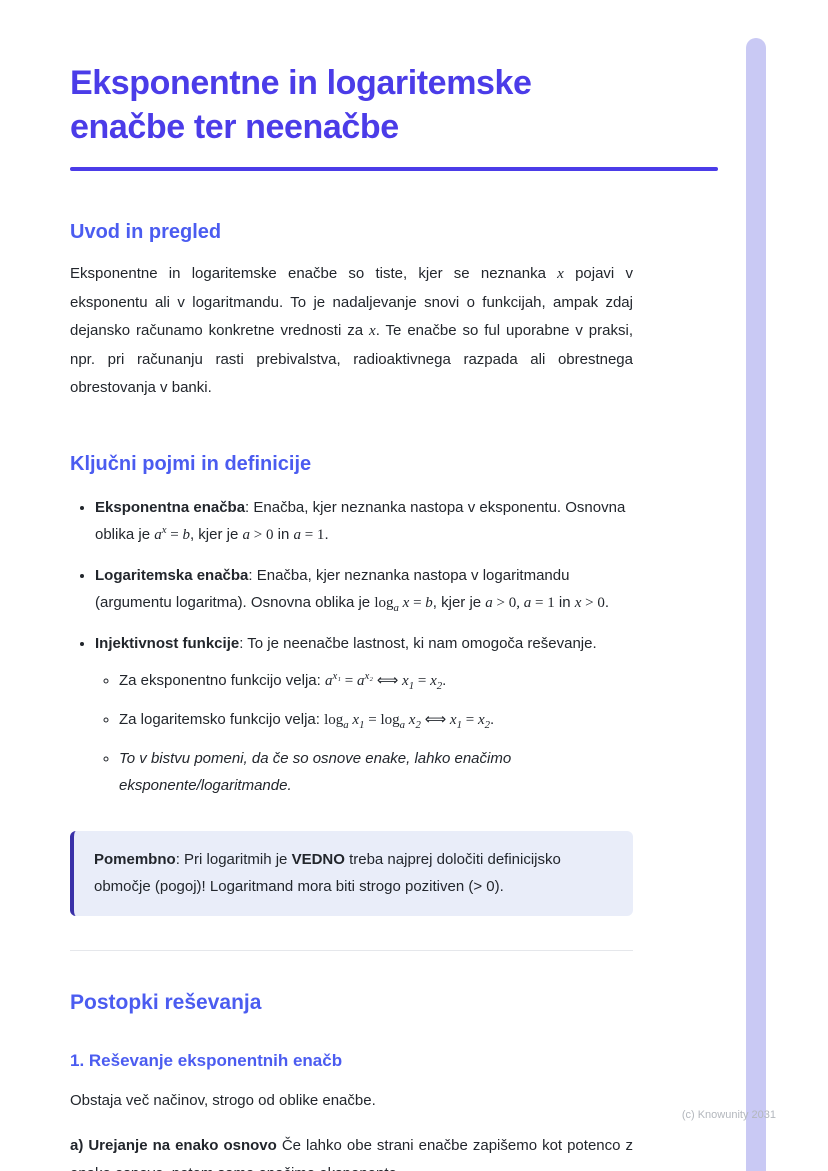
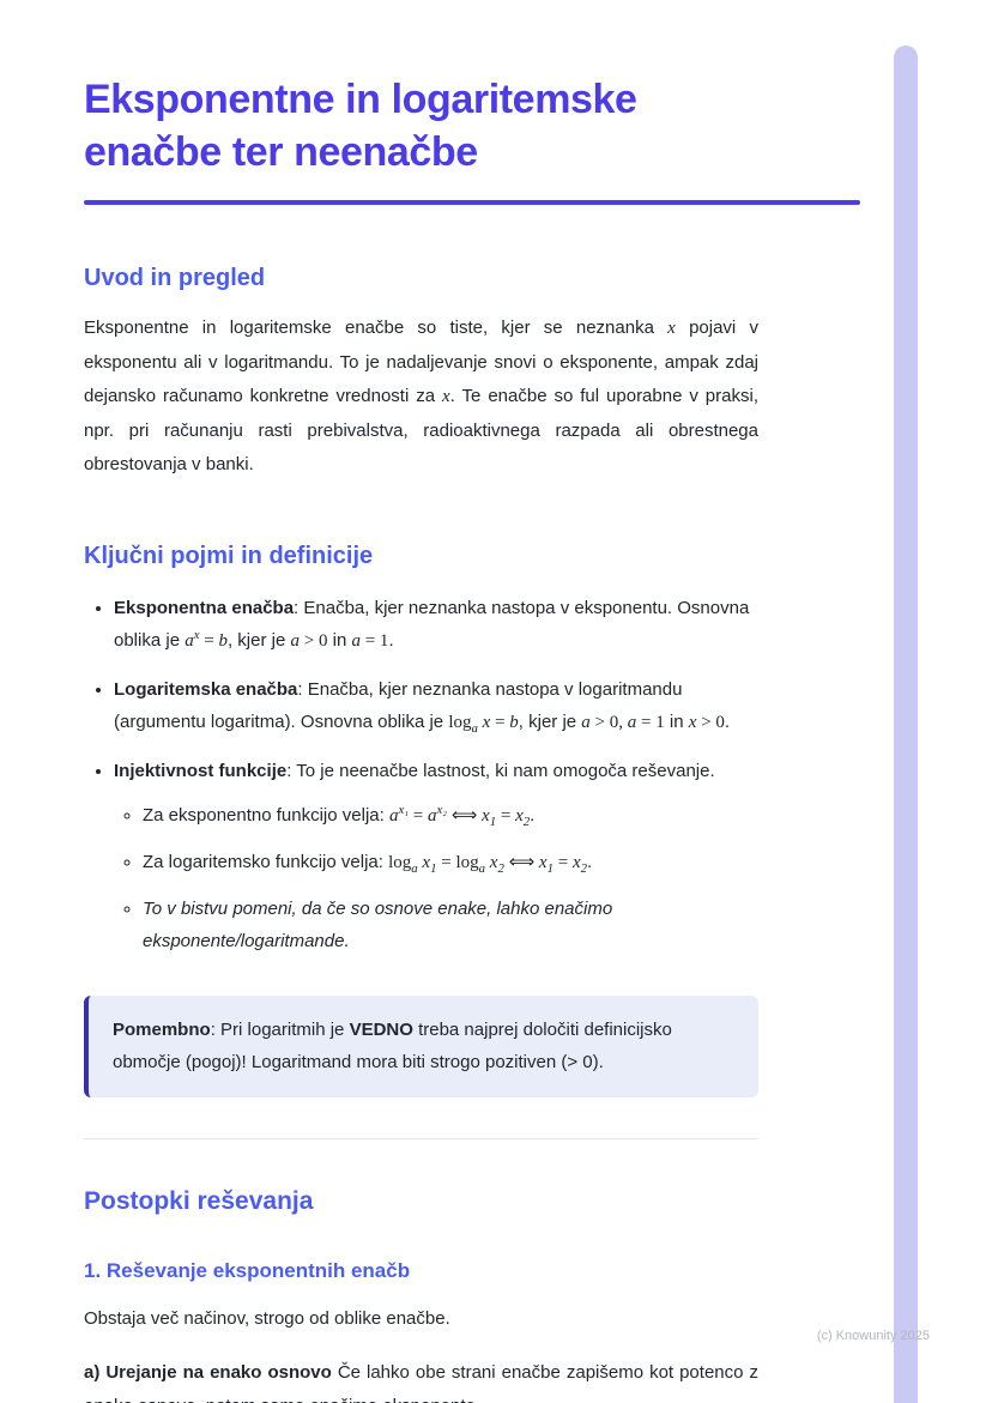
  Eksponentne in logaritemske
  enačbe ter neenačbe
  Uvod in pregled
- Eksponentne in logaritemske enačbe so tiste, kjer se neznanka x pojavi v eksponentu ali v logaritmandu. To je nadaljevanje snovi o funkcijah, ampak zdaj dejansko računamo konkretne vrednosti za x. Te enačbe so ful uporabne v praksi, npr. pri računanju rasti prebivalstva, radioaktivnega razpada ali obrestnega obrestovanja v banki.
+ Eksponentne in logaritemske enačbe so tiste, kjer se neznanka x pojavi v eksponentu ali v logaritmandu. To je nadaljevanje snovi o eksponente, ampak zdaj dejansko računamo konkretne vrednosti za x. Te enačbe so ful uporabne v praksi, npr. pri računanju rasti prebivalstva, radioaktivnega razpada ali obrestnega obrestovanja v banki.
  Ključni pojmi in definicije
  Eksponentna enačba: Enačba, kjer neznanka nastopa v eksponentu. Osnovna oblika je ax = b, kjer je a > 0 in a = 1.
  Logaritemska enačba: Enačba, kjer neznanka nastopa v logaritmandu (argumentu logaritma). Osnovna oblika je loga x = b, kjer je a > 0, a = 1 in x > 0.
  Injektivnost funkcije: To je neenačbe lastnost, ki nam omogoča reševanje.
  Za eksponentno funkcijo velja: ax₁ = ax₂ ⟺ x1 = x2.
  Za logaritemsko funkcijo velja: loga x1 = loga x2 ⟺ x1 = x2.
  To v bistvu pomeni, da če so osnove enake, lahko enačimo eksponente/logaritmande.
  Pomembno: Pri logaritmih je VEDNO treba najprej določiti definicijsko območje (pogoj)! Logaritmand mora biti strogo pozitiven (> 0).
  Postopki reševanja
  1. Reševanje eksponentnih enačb
  Obstaja več načinov, strogo od oblike enačbe.
- (c) Knowunity 2031
+ (c) Knowunity 2025
